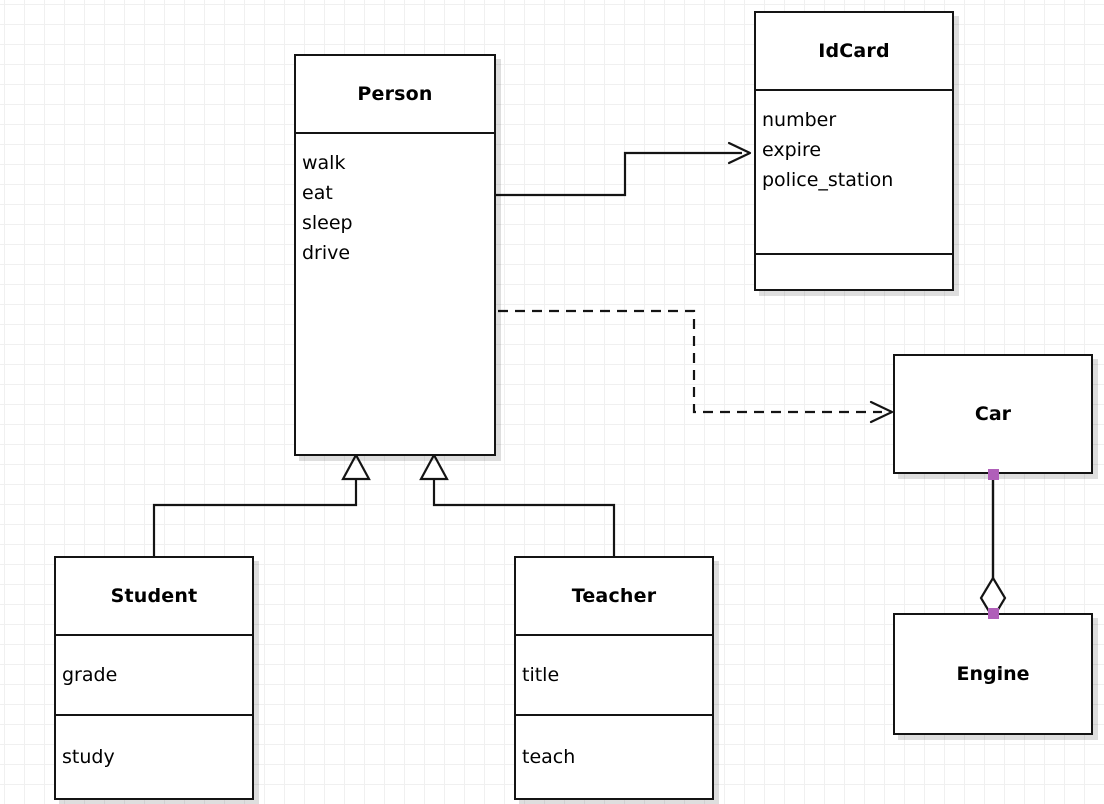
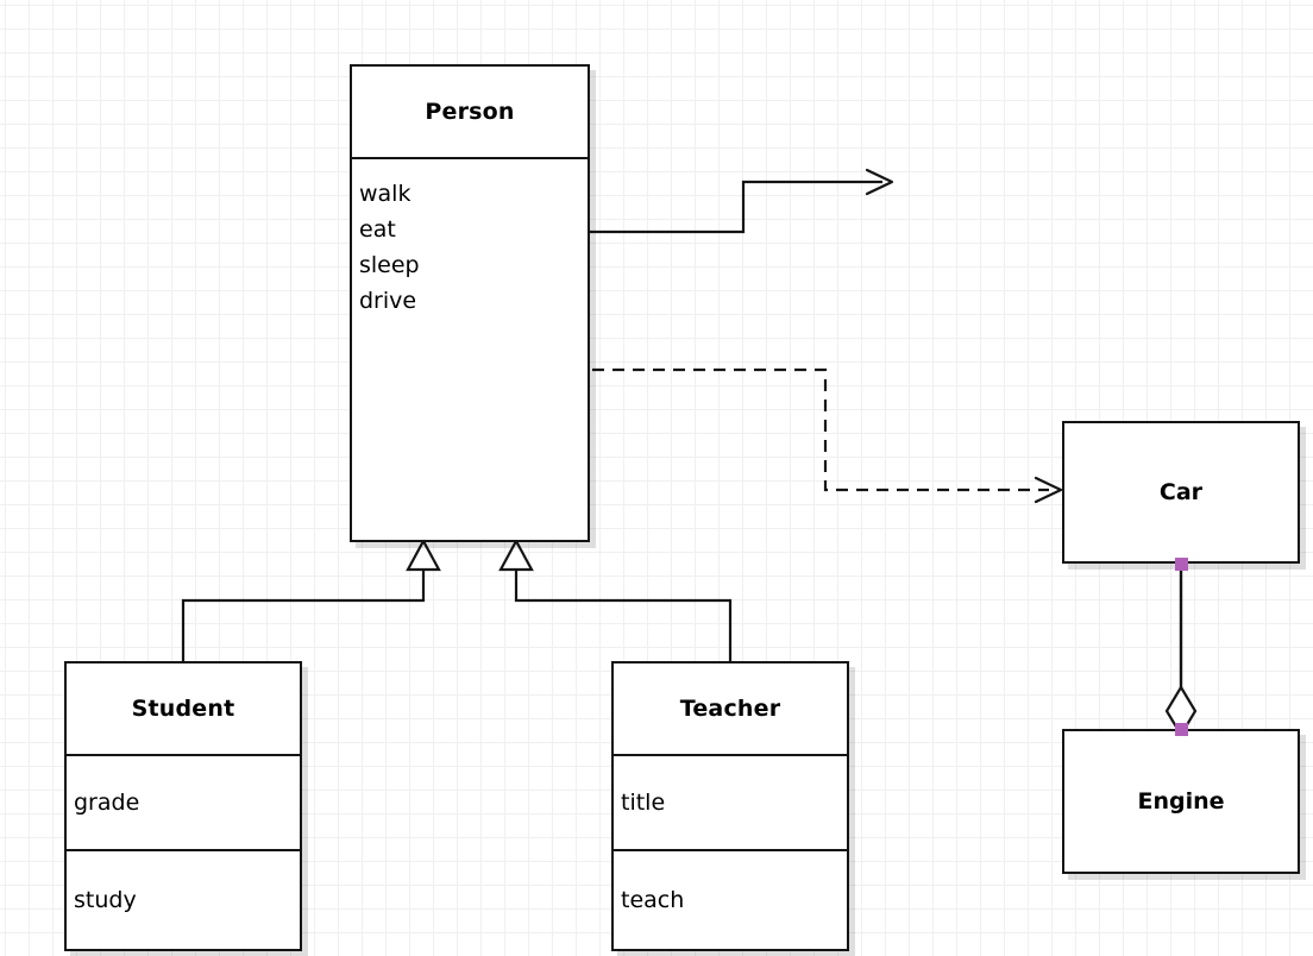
  Person
  walk
  eat
  sleep
  drive
- IdCard
- number
- expire
- police_station
  Student
  grade
  study
  Teacher
  title
  teach
  Car
  Engine
